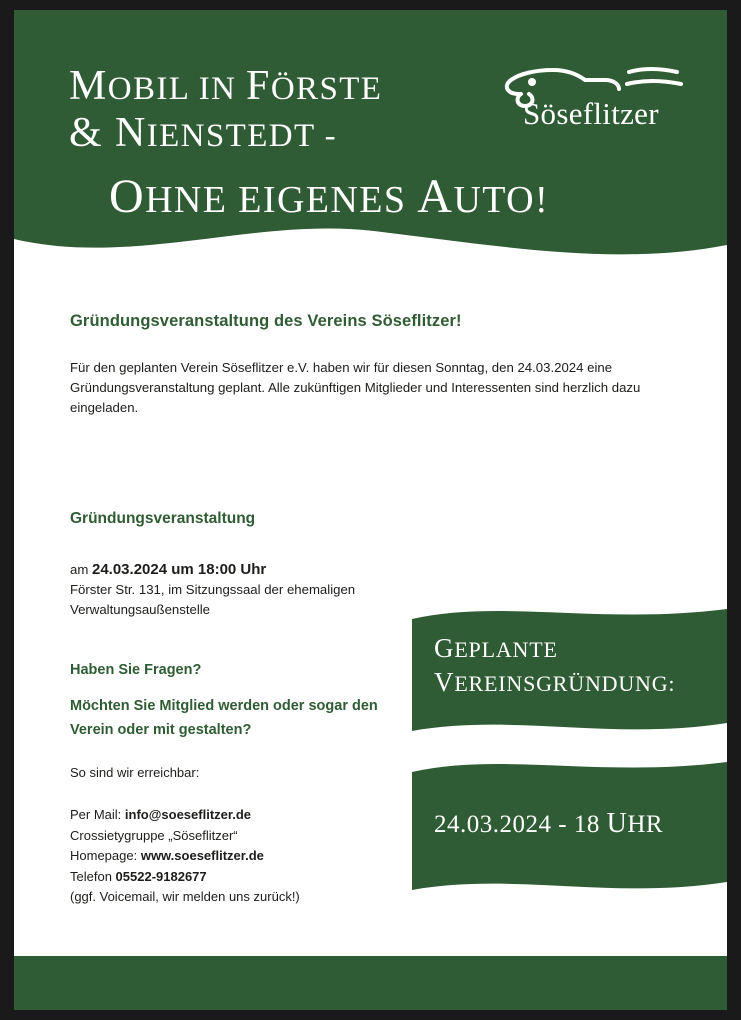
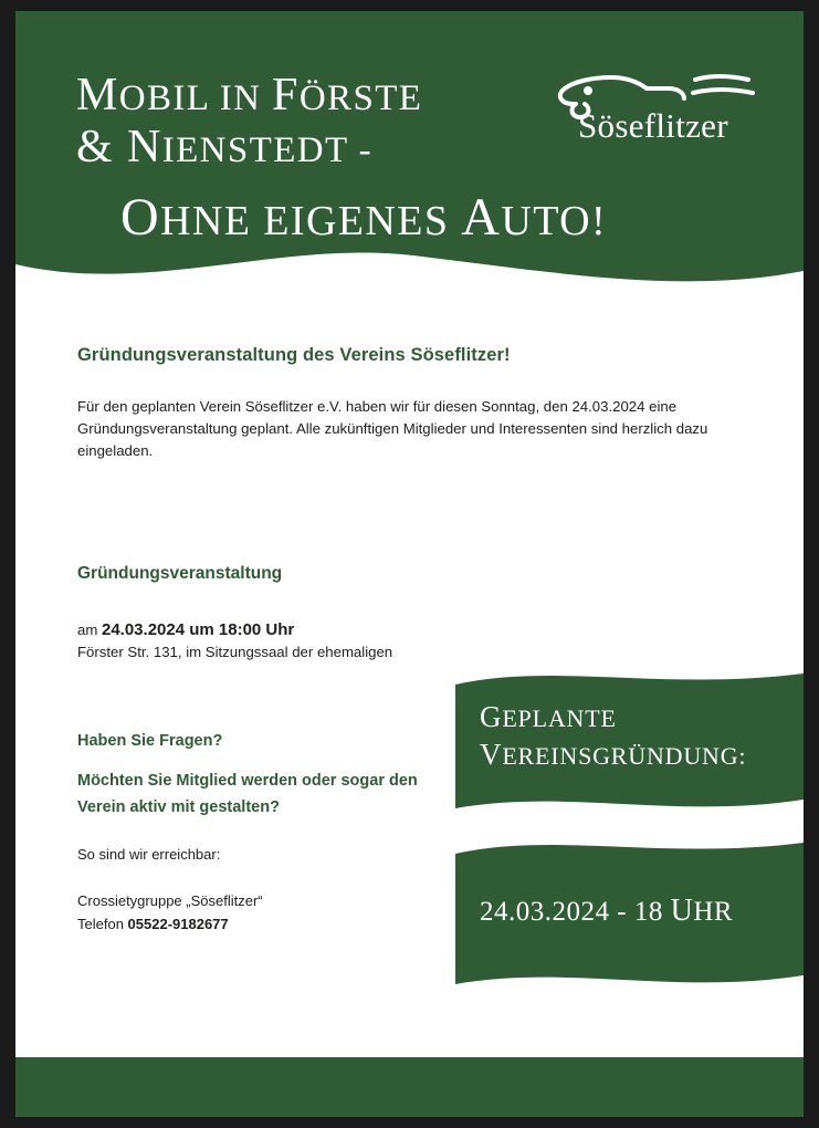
  MOBIL IN FÖRSTE
  & NIENSTEDT -
  OHNE EIGENES AUTO!
  Söseflitzer
  Gründungsveranstaltung des Vereins Söseflitzer!
  Für den geplanten Verein Söseflitzer e.V. haben wir für diesen Sonntag, den 24.03.2024 eine Gründungsveranstaltung geplant. Alle zukünftigen Mitglieder und Interessenten sind herzlich dazu eingeladen.
  Gründungsveranstaltung
  am 24.03.2024 um 18:00 Uhr
  Förster Str. 131, im Sitzungssaal der ehemaligen
- Verwaltungsaußenstelle
  Haben Sie Fragen?
- Möchten Sie Mitglied werden oder sogar den Verein oder mit gestalten?
+ Möchten Sie Mitglied werden oder sogar den Verein aktiv mit gestalten?
  So sind wir erreichbar:
- Per Mail: info@soeseflitzer.de
  Crossietygruppe „Söseflitzer“
- Homepage: www.soeseflitzer.de
  Telefon 05522-9182677
- (ggf. Voicemail, wir melden uns zurück!)
  GEPLANTE
  VEREINSGRÜNDUNG:
  24.03.2024 - 18 UHR
